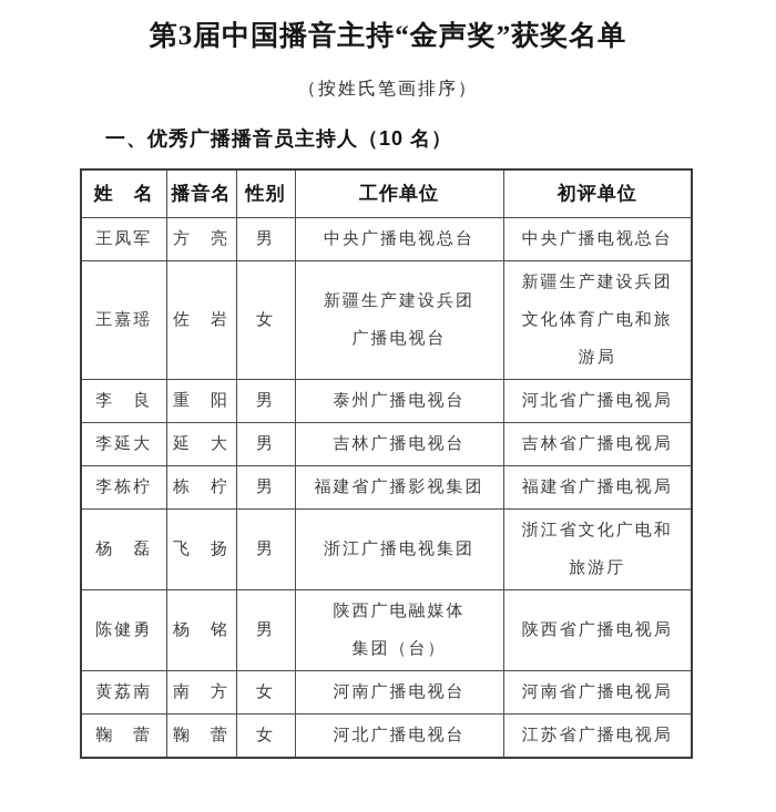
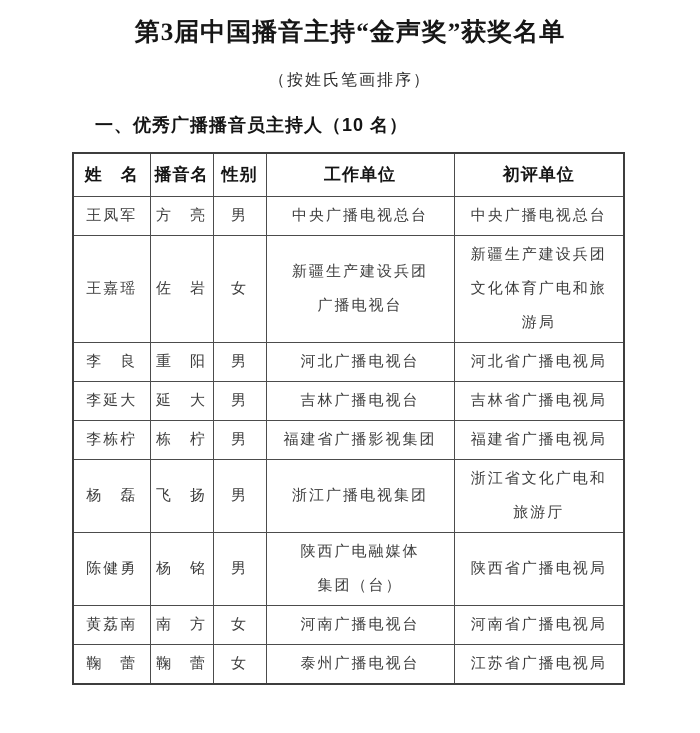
  第3届中国播音主持“金声奖”获奖名单
  （按姓氏笔画排序）
  一、优秀广播播音员主持人（10 名）
  姓 名	播音名	性别	工作单位	初评单位
  王凤军	方 亮	男	中央广播电视总台	中央广播电视总台
  王嘉瑶	佐 岩	女	新疆生产建设兵团 广播电视台	新疆生产建设兵团 文化体育广电和旅 游局
- 李 良	重 阳	男	泰州广播电视台	河北省广播电视局
+ 李 良	重 阳	男	河北广播电视台	河北省广播电视局
  李延大	延 大	男	吉林广播电视台	吉林省广播电视局
  李栋柠	栋 柠	男	福建省广播影视集团	福建省广播电视局
  杨 磊	飞 扬	男	浙江广播电视集团	浙江省文化广电和 旅游厅
  陈健勇	杨 铭	男	陕西广电融媒体 集团（台）	陕西省广播电视局
  黄荔南	南 方	女	河南广播电视台	河南省广播电视局
- 鞠 蕾	鞠 蕾	女	河北广播电视台	江苏省广播电视局
+ 鞠 蕾	鞠 蕾	女	泰州广播电视台	江苏省广播电视局
